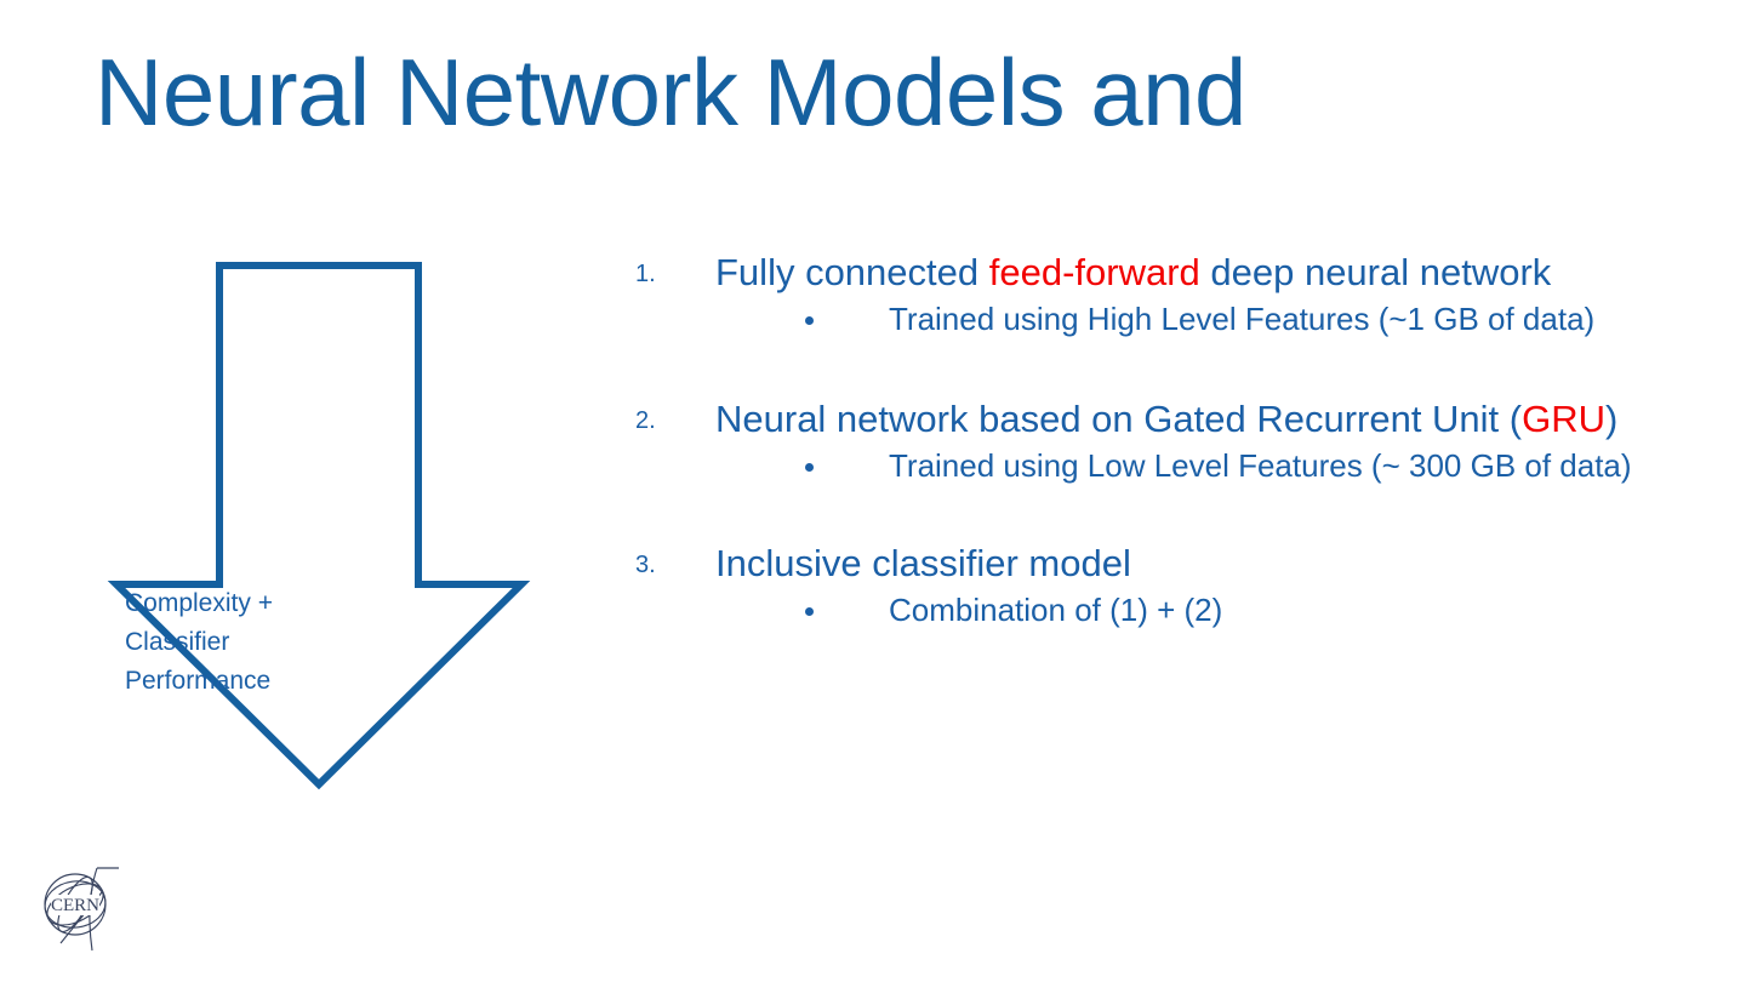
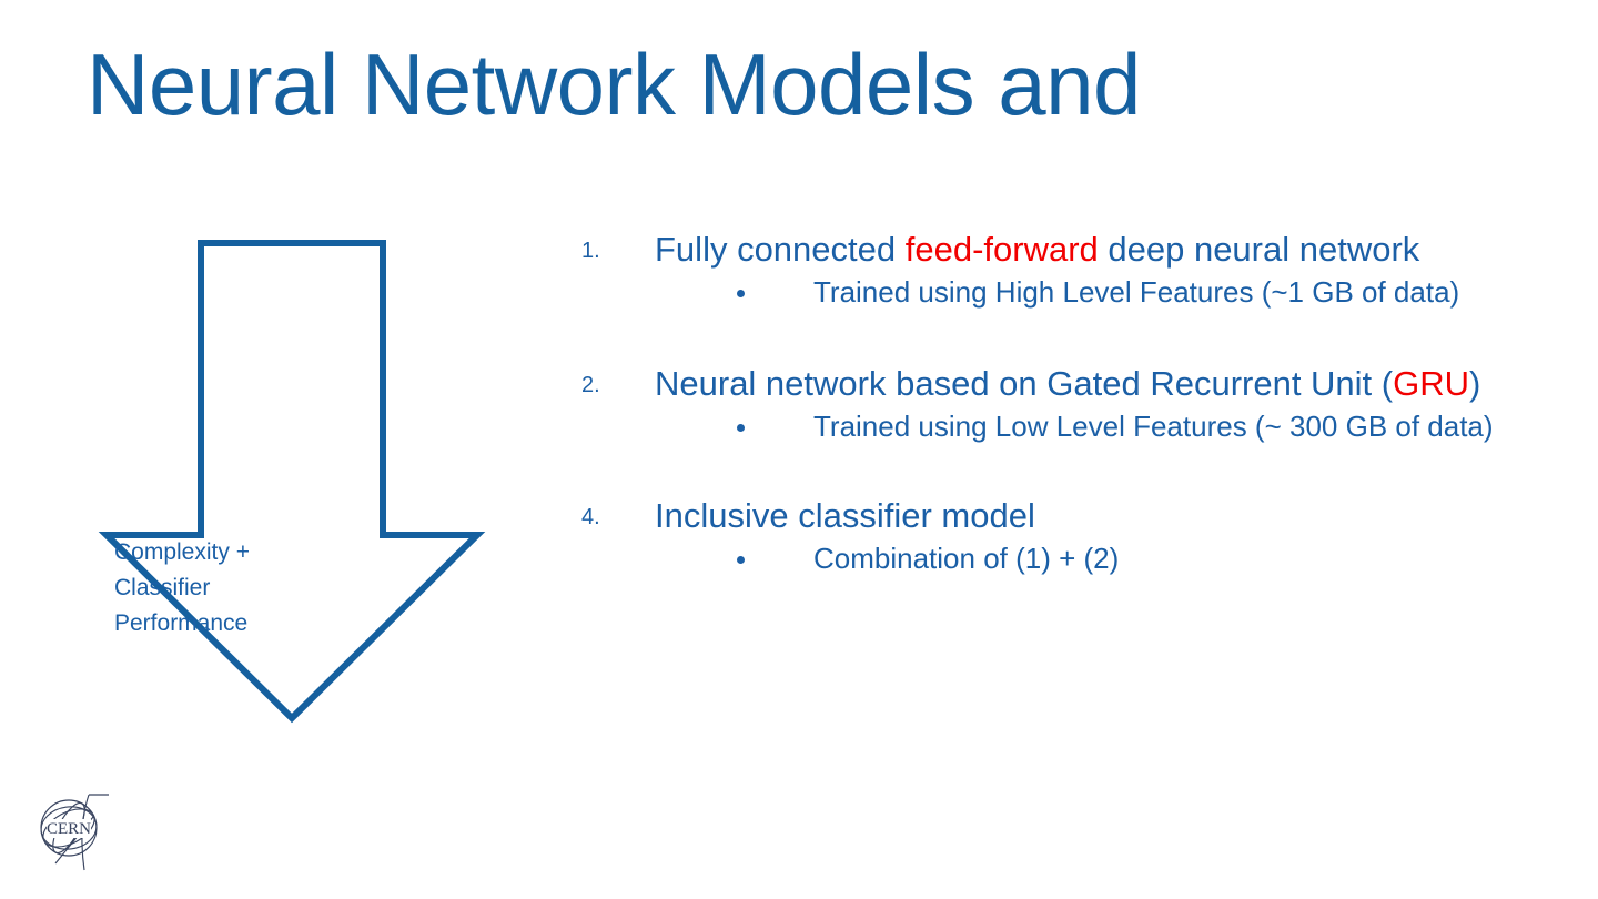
  Neural Network Models and
  Complexity +
  Classifier
  Performance
  1.
  Fully connected feed-forward deep neural network
  Trained using High Level Features (~1 GB of data)
  2.
  Neural network based on Gated Recurrent Unit (GRU)
  Trained using Low Level Features (~ 300 GB of data)
- 3.
+ 4.
  Inclusive classifier model
  Combination of (1) + (2)
  CERN
